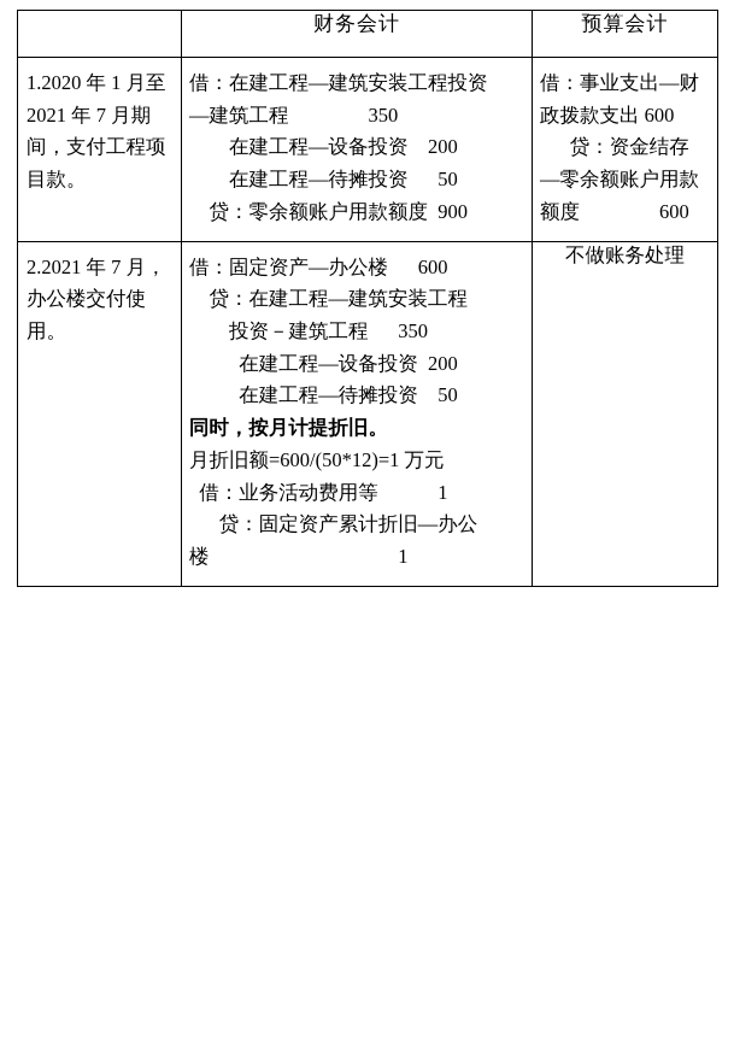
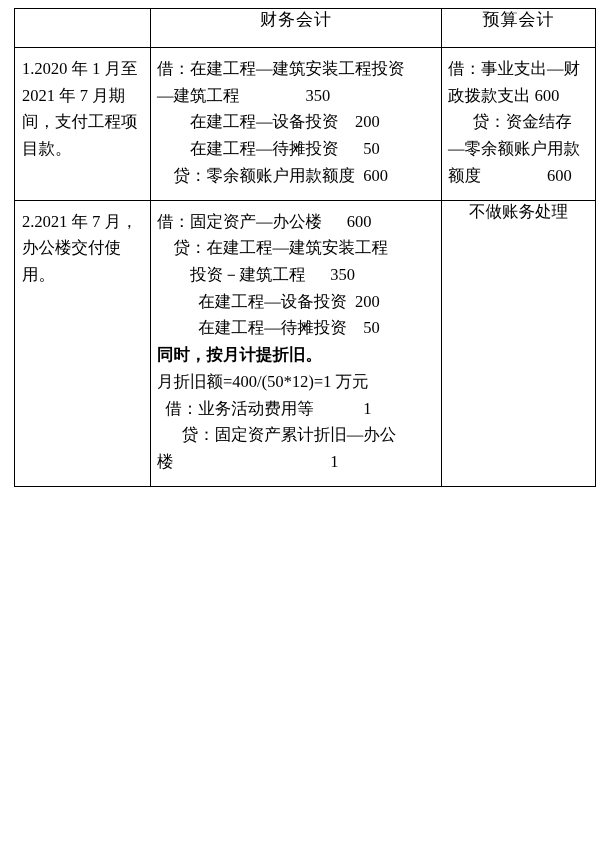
  	财务会计	预算会计
- 1.2020 年 1 月至 2021 年 7 月期间，支付工程项目款。	借：在建工程—建筑安装工程投资 —建筑工程 350 在建工程—设备投资 200 在建工程—待摊投资 50 贷：零余额账户用款额度 900	借：事业支出—财政拨款支出 600 贷：资金结存 —零余额账户用款 额度 600
+ 1.2020 年 1 月至 2021 年 7 月期间，支付工程项目款。	借：在建工程—建筑安装工程投资 —建筑工程 350 在建工程—设备投资 200 在建工程—待摊投资 50 贷：零余额账户用款额度 600	借：事业支出—财政拨款支出 600 贷：资金结存 —零余额账户用款 额度 600
- 2.2021 年 7 月，办公楼交付使用。	借：固定资产—办公楼 600 贷：在建工程—建筑安装工程 投资－建筑工程 350 在建工程—设备投资 200 在建工程—待摊投资 50 同时，按月计提折旧。 月折旧额=600/(50*12)=1 万元 借：业务活动费用等 1 贷：固定资产累计折旧—办公 楼 1	不做账务处理
+ 2.2021 年 7 月，办公楼交付使用。	借：固定资产—办公楼 600 贷：在建工程—建筑安装工程 投资－建筑工程 350 在建工程—设备投资 200 在建工程—待摊投资 50 同时，按月计提折旧。 月折旧额=400/(50*12)=1 万元 借：业务活动费用等 1 贷：固定资产累计折旧—办公 楼 1	不做账务处理
